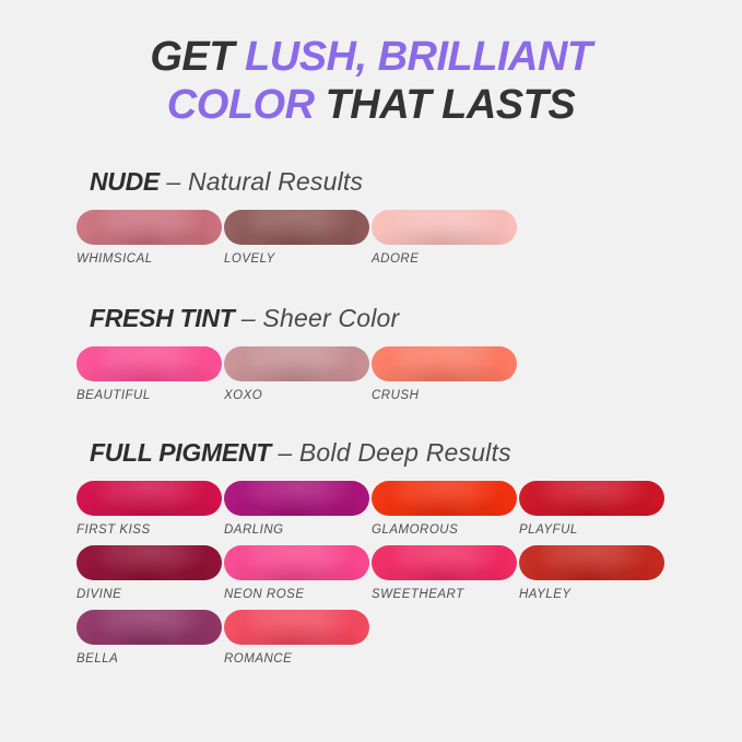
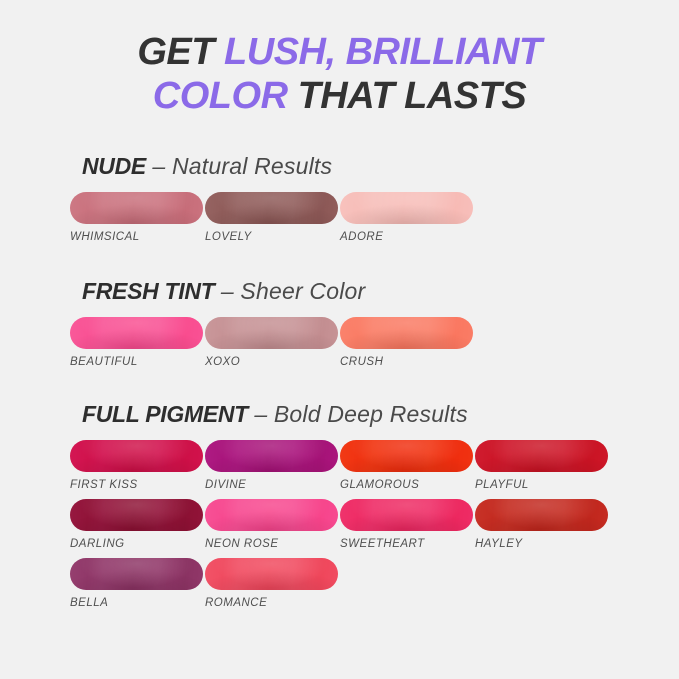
  GET LUSH, BRILLIANT
  COLOR THAT LASTS
  NUDE – Natural Results
  WHIMSICAL
  LOVELY
  ADORE
  FRESH TINT – Sheer Color
  BEAUTIFUL
  XOXO
  CRUSH
  FULL PIGMENT – Bold Deep Results
  FIRST KISS
- DARLING
+ DIVINE
  GLAMOROUS
  PLAYFUL
- DIVINE
+ DARLING
  NEON ROSE
  SWEETHEART
  HAYLEY
  BELLA
  ROMANCE
